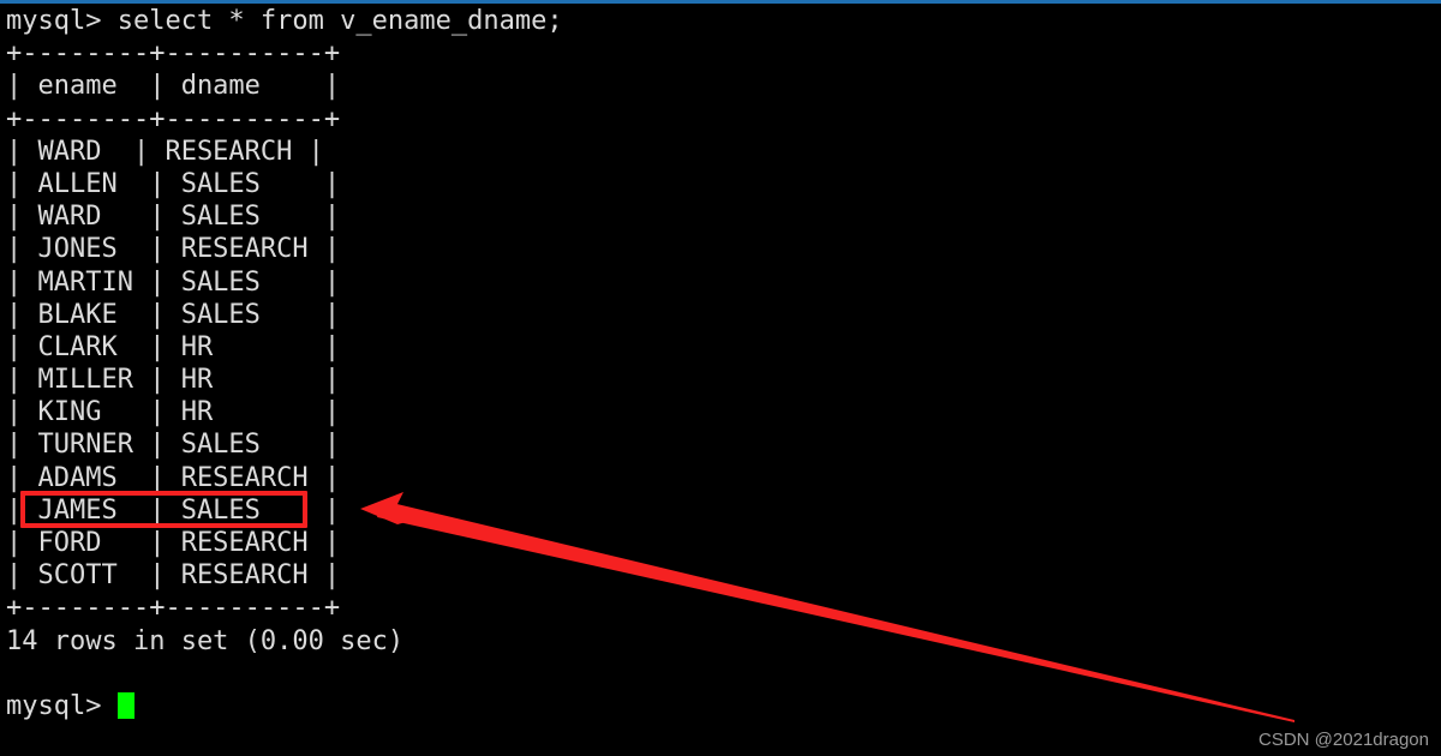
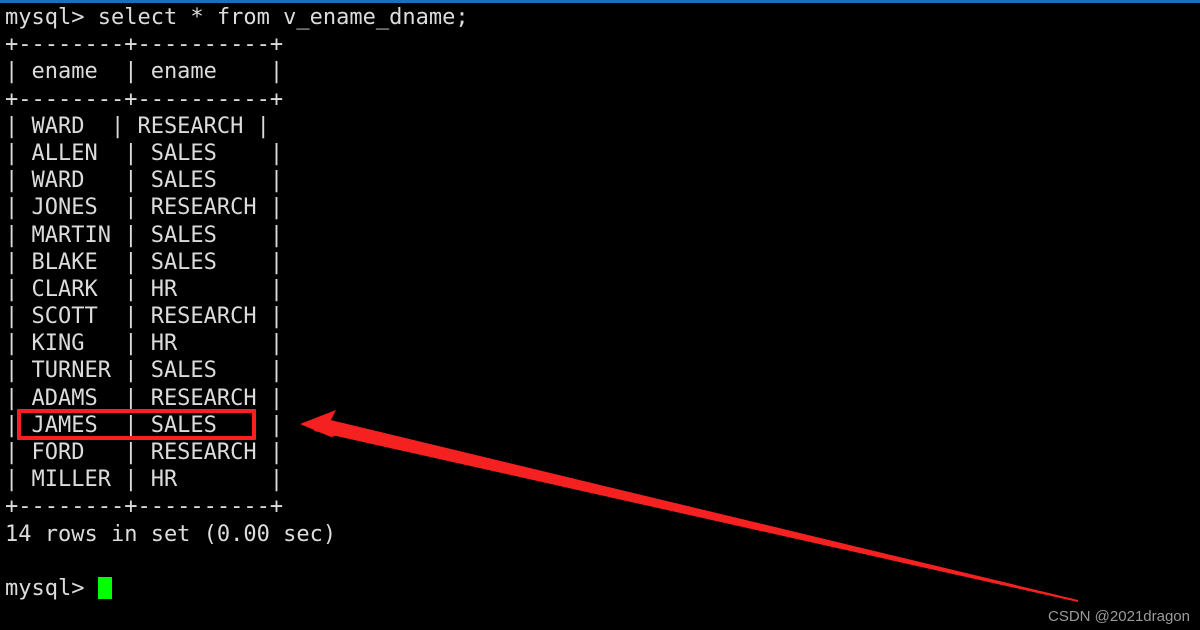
  mysql> select * from v_ename_dname;
  +--------+----------+
- | ename | dname |
+ | ename | ename |
  +--------+----------+
  | WARD | RESEARCH |
  | ALLEN | SALES |
  | WARD | SALES |
  | JONES | RESEARCH |
  | MARTIN | SALES |
  | BLAKE | SALES |
  | CLARK | HR |
- | MILLER | HR |
+ | SCOTT | RESEARCH |
  | KING | HR |
  | TURNER | SALES |
  | ADAMS | RESEARCH |
  | JAMES | SALES |
  | FORD | RESEARCH |
- | SCOTT | RESEARCH |
+ | MILLER | HR |
  +--------+----------+
  14 rows in set (0.00 sec)
  mysql>
  CSDN @2021dragon
